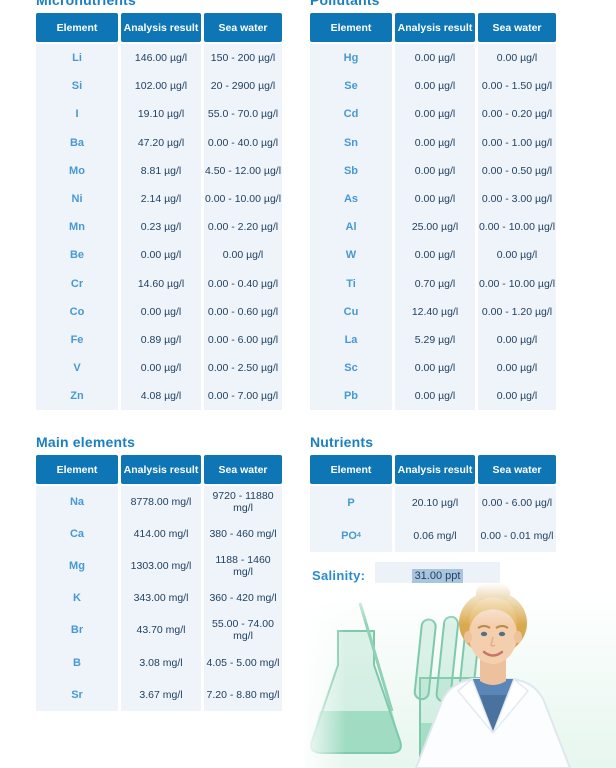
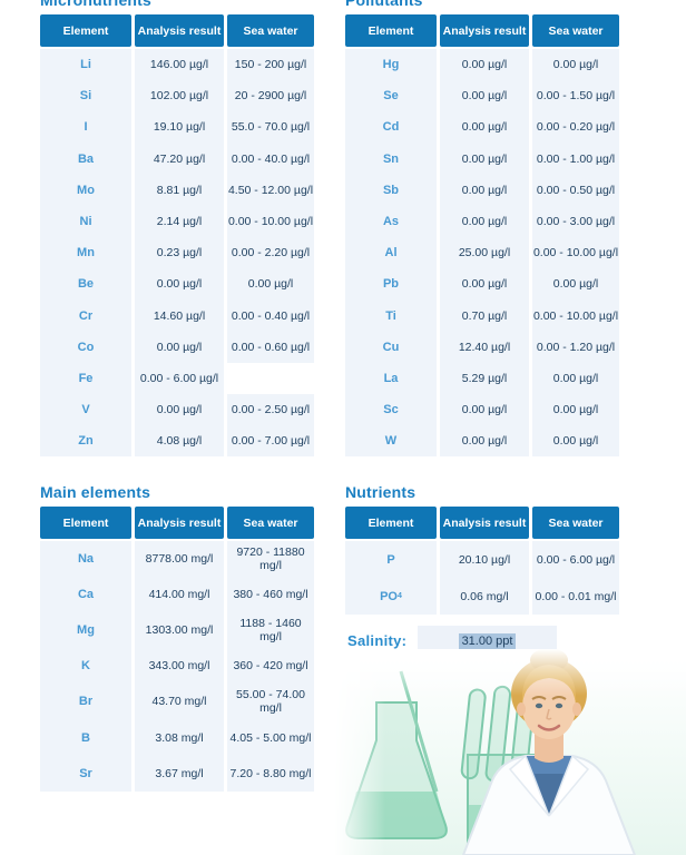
  Micronutrients
  Element
  Analysis result
  Sea water
  Li
  146.00 µg/l
  150 - 200 µg/l
  Si
  102.00 µg/l
  20 - 2900 µg/l
  I
  19.10 µg/l
  55.0 - 70.0 µg/l
  Ba
  47.20 µg/l
  0.00 - 40.0 µg/l
  Mo
  8.81 µg/l
  4.50 - 12.00 µg/l
  Ni
  2.14 µg/l
  0.00 - 10.00 µg/l
  Mn
  0.23 µg/l
  0.00 - 2.20 µg/l
  Be
  0.00 µg/l
  0.00 µg/l
  Cr
  14.60 µg/l
  0.00 - 0.40 µg/l
  Co
  0.00 µg/l
  0.00 - 0.60 µg/l
  Fe
- 0.89 µg/l
  0.00 - 6.00 µg/l
  V
  0.00 µg/l
  0.00 - 2.50 µg/l
  Zn
  4.08 µg/l
  0.00 - 7.00 µg/l
  Pollutants
  Element
  Analysis result
  Sea water
  Hg
  0.00 µg/l
  0.00 µg/l
  Se
  0.00 µg/l
  0.00 - 1.50 µg/l
  Cd
  0.00 µg/l
  0.00 - 0.20 µg/l
  Sn
  0.00 µg/l
  0.00 - 1.00 µg/l
  Sb
  0.00 µg/l
  0.00 - 0.50 µg/l
  As
  0.00 µg/l
  0.00 - 3.00 µg/l
  Al
  25.00 µg/l
  0.00 - 10.00 µg/l
- W
+ Pb
  0.00 µg/l
  0.00 µg/l
  Ti
  0.70 µg/l
  0.00 - 10.00 µg/l
  Cu
  12.40 µg/l
  0.00 - 1.20 µg/l
  La
  5.29 µg/l
  0.00 µg/l
  Sc
  0.00 µg/l
  0.00 µg/l
- Pb
+ W
  0.00 µg/l
  0.00 µg/l
  Main elements
  Element
  Analysis result
  Sea water
  Na
  8778.00 mg/l
  9720 - 11880 mg/l
  Ca
  414.00 mg/l
  380 - 460 mg/l
  Mg
  1303.00 mg/l
  1188 - 1460 mg/l
  K
  343.00 mg/l
  360 - 420 mg/l
  Br
  43.70 mg/l
  55.00 - 74.00 mg/l
  B
  3.08 mg/l
  4.05 - 5.00 mg/l
  Sr
  3.67 mg/l
  7.20 - 8.80 mg/l
  Nutrients
  Element
  Analysis result
  Sea water
  P
  20.10 µg/l
  0.00 - 6.00 µg/l
  PO
  0.06 mg/l
  0.00 - 0.01 mg/l
  Salinity:
  31.00 ppt
